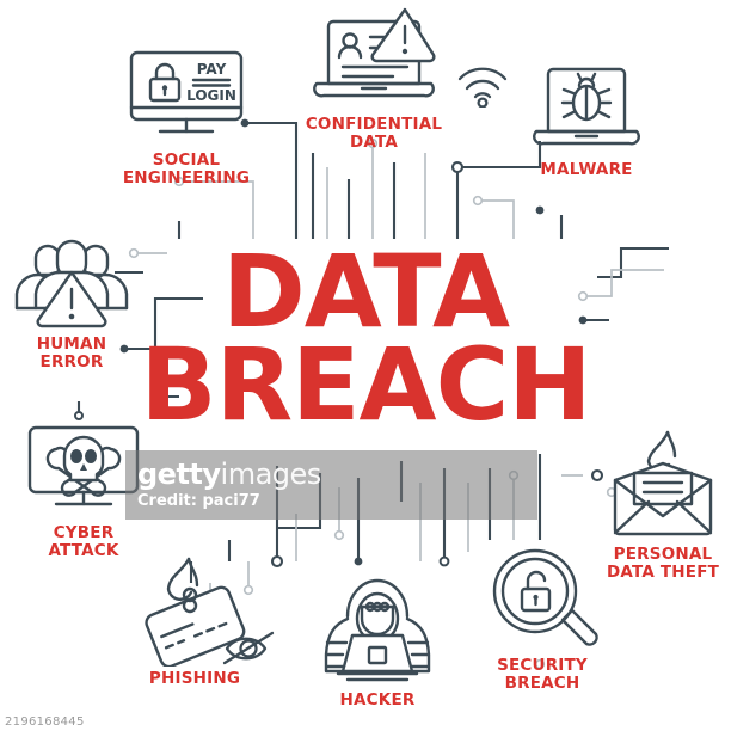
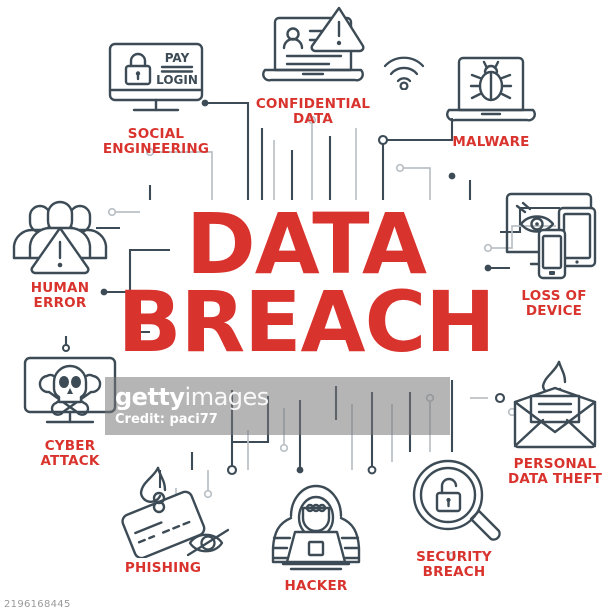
  DATA
  BREACH
  PAY
  LOGIN
  SOCIAL
  ENGINEERING
  CONFIDENTIAL
  DATA
  MALWARE
+ LOSS OF
+ DEVICE
  PERSONAL
  DATA THEFT
  SECURITY
  BREACH
  HACKER
  PHISHING
  CYBER
  ATTACK
  HUMAN
  ERROR
  gettyimages
  Credit: paci77
  2196168445
